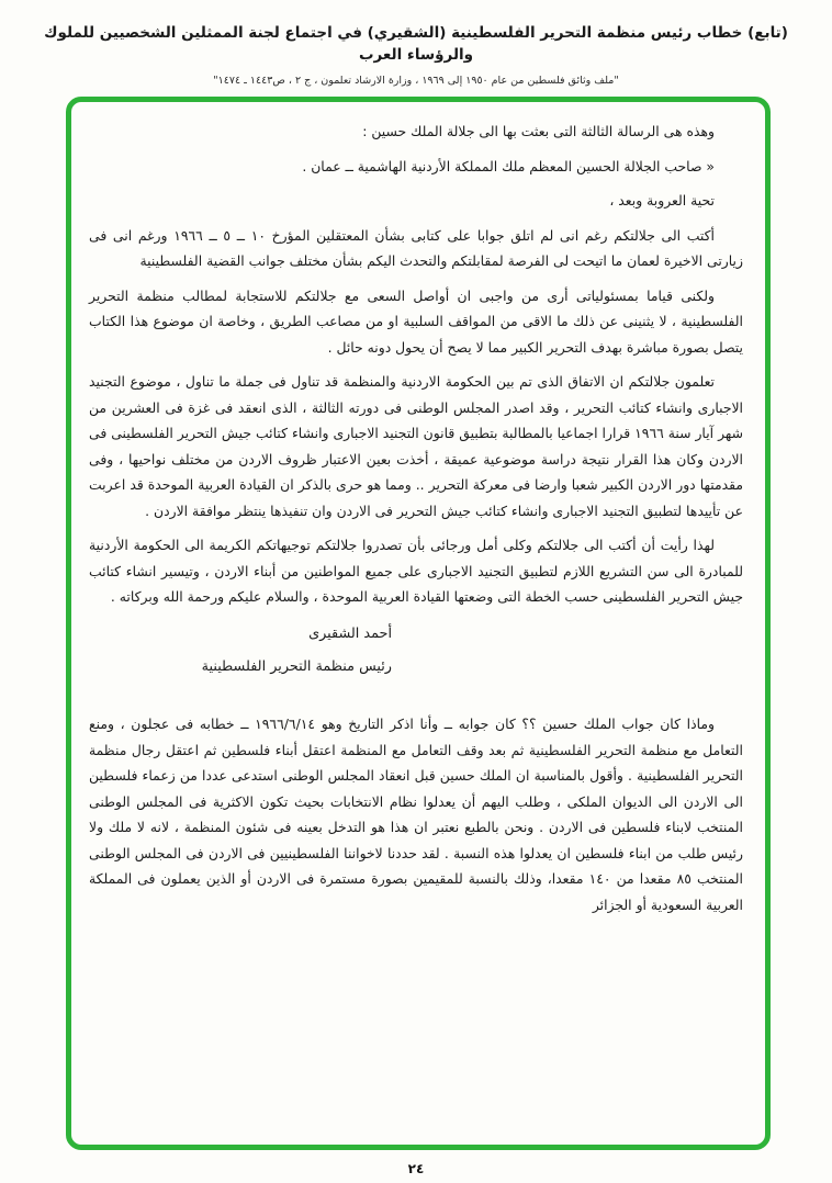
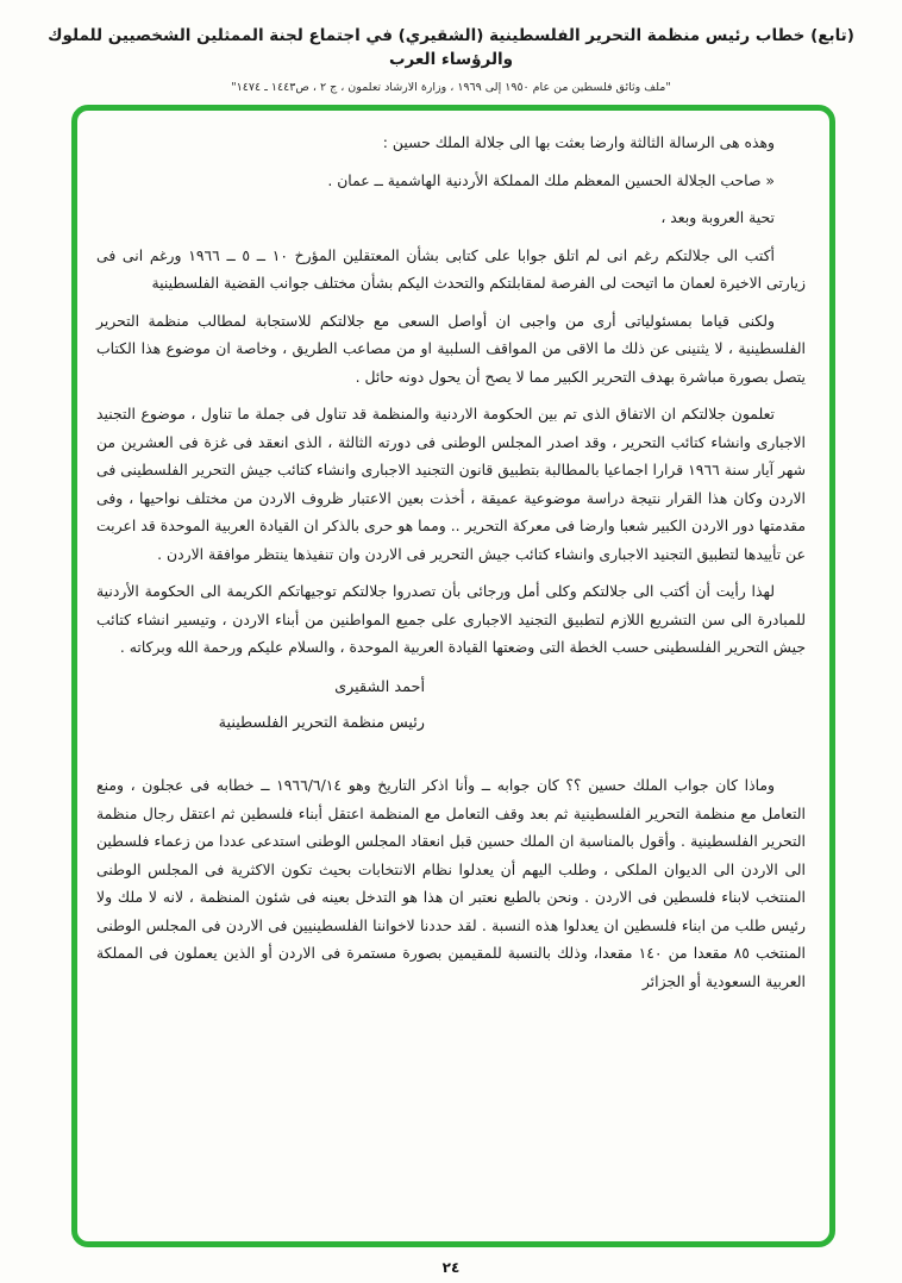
  (تابع) خطاب رئيس منظمة التحرير الفلسطينية (الشقيري) في اجتماع لجنة الممثلين الشخصيين للملوك والرؤساء العرب
  "ملف وثائق فلسطين من عام ١٩٥٠ إلى ١٩٦٩ ، وزارة الارشاد تعلمون ، ج ٢ ، ص١٤٤٣ ـ ١٤٧٤"
- وهذه هى الرسالة الثالثة التى بعثت بها الى جلالة الملك حسين :
+ وهذه هى الرسالة الثالثة وارضا بعثت بها الى جلالة الملك حسين :
  « صاحب الجلالة الحسين المعظم ملك المملكة الأردنية الهاشمية ــ عمان .
  تحية العروبة وبعد ،
  أكتب الى جلالتكم رغم انى لم اتلق جوابا على كتابى بشأن المعتقلين المؤرخ ١٠ ــ ٥ ــ ١٩٦٦ ورغم انى فى زيارتى الاخيرة لعمان ما اتيحت لى الفرصة لمقابلتكم والتحدث اليكم بشأن مختلف جوانب القضية الفلسطينية
  ولكنى قياما بمسئولياتى أرى من واجبى ان أواصل السعى مع جلالتكم للاستجابة لمطالب منظمة التحرير الفلسطينية ، لا يثنينى عن ذلك ما الاقى من المواقف السلبية او من مصاعب الطريق ، وخاصة ان موضوع هذا الكتاب يتصل بصورة مباشرة بهدف التحرير الكبير مما لا يصح أن يحول دونه حائل .
  تعلمون جلالتكم ان الاتفاق الذى تم بين الحكومة الاردنية والمنظمة قد تناول فى جملة ما تناول ، موضوع التجنيد الاجبارى وانشاء كتائب التحرير ، وقد اصدر المجلس الوطنى فى دورته الثالثة ، الذى انعقد فى غزة فى العشرين من شهر آيار سنة ١٩٦٦ قرارا اجماعيا بالمطالبة بتطبيق قانون التجنيد الاجبارى وانشاء كتائب جيش التحرير الفلسطينى فى الاردن وكان هذا القرار نتيجة دراسة موضوعية عميقة ، أخذت بعين الاعتبار ظروف الاردن من مختلف نواحيها ، وفى مقدمتها دور الاردن الكبير شعبا وارضا فى معركة التحرير .. ومما هو حرى بالذكر ان القيادة العربية الموحدة قد اعربت عن تأييدها لتطبيق التجنيد الاجبارى وانشاء كتائب جيش التحرير فى الاردن وان تنفيذها ينتظر موافقة الاردن .
  لهذا رأيت أن أكتب الى جلالتكم وكلى أمل ورجائى بأن تصدروا جلالتكم توجيهاتكم الكريمة الى الحكومة الأردنية للمبادرة الى سن التشريع اللازم لتطبيق التجنيد الاجبارى على جميع المواطنين من أبناء الاردن ، وتيسير انشاء كتائب جيش التحرير الفلسطينى حسب الخطة التى وضعتها القيادة العربية الموحدة ، والسلام عليكم ورحمة الله وبركاته .
  أحمد الشقيرى
  رئيس منظمة التحرير الفلسطينية
  وماذا كان جواب الملك حسين ؟؟ كان جوابه ــ وأنا اذكر التاريخ وهو ١٩٦٦/٦/١٤ ــ خطابه فى عجلون ، ومنع التعامل مع منظمة التحرير الفلسطينية ثم بعد وقف التعامل مع المنظمة اعتقل أبناء فلسطين ثم اعتقل رجال منظمة التحرير الفلسطينية . وأقول بالمناسبة ان الملك حسين قبل انعقاد المجلس الوطنى استدعى عددا من زعماء فلسطين الى الاردن الى الديوان الملكى ، وطلب اليهم أن يعدلوا نظام الانتخابات بحيث تكون الاكثرية فى المجلس الوطنى المنتخب لابناء فلسطين فى الاردن . ونحن بالطبع نعتبر ان هذا هو التدخل بعينه فى شئون المنظمة ، لانه لا ملك ولا رئيس طلب من ابناء فلسطين ان يعدلوا هذه النسبة . لقد حددنا لاخواننا الفلسطينيين فى الاردن فى المجلس الوطنى المنتخب ٨٥ مقعدا من ١٤٠ مقعدا، وذلك بالنسبة للمقيمين بصورة مستمرة فى الاردن أو الذين يعملون فى المملكة العربية السعودية أو الجزائر
  ٢٤
